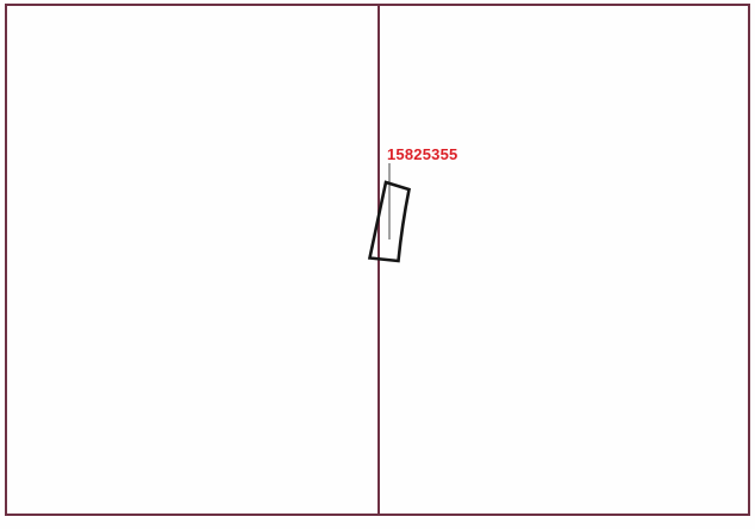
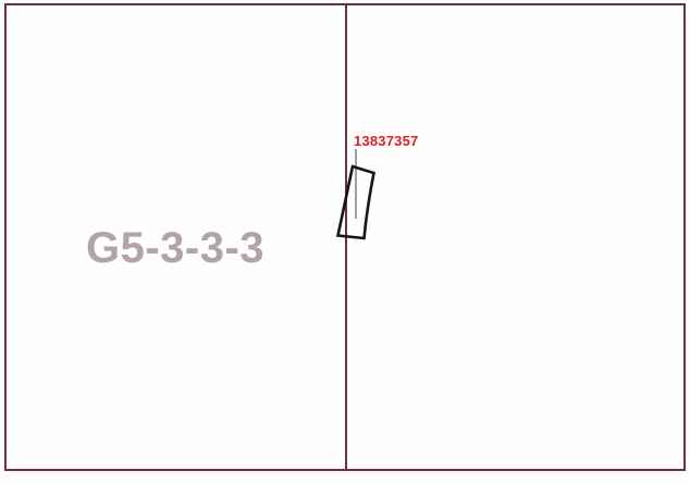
+ G5-3-3-3
- 15825355
+ 13837357
